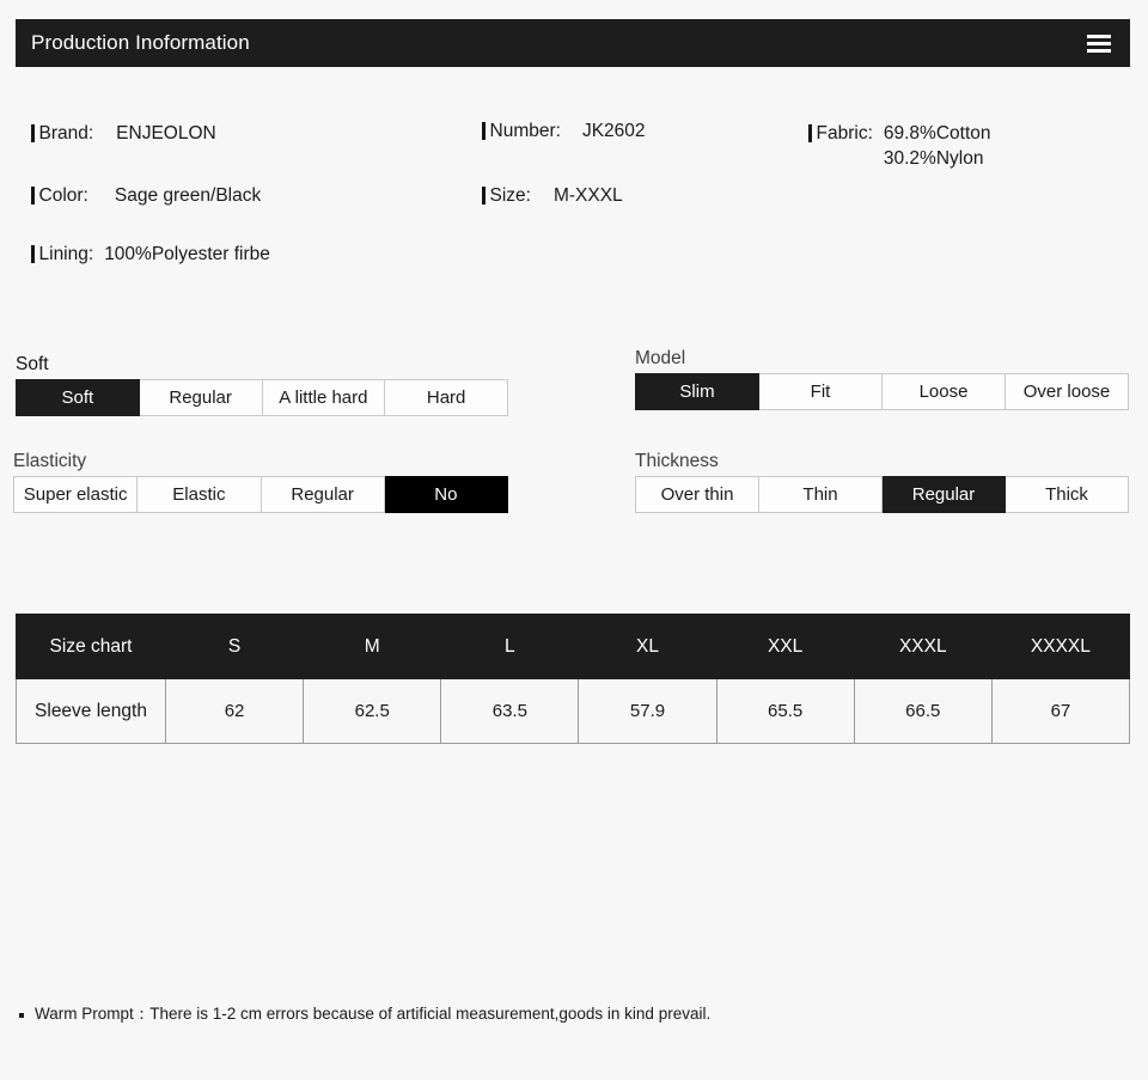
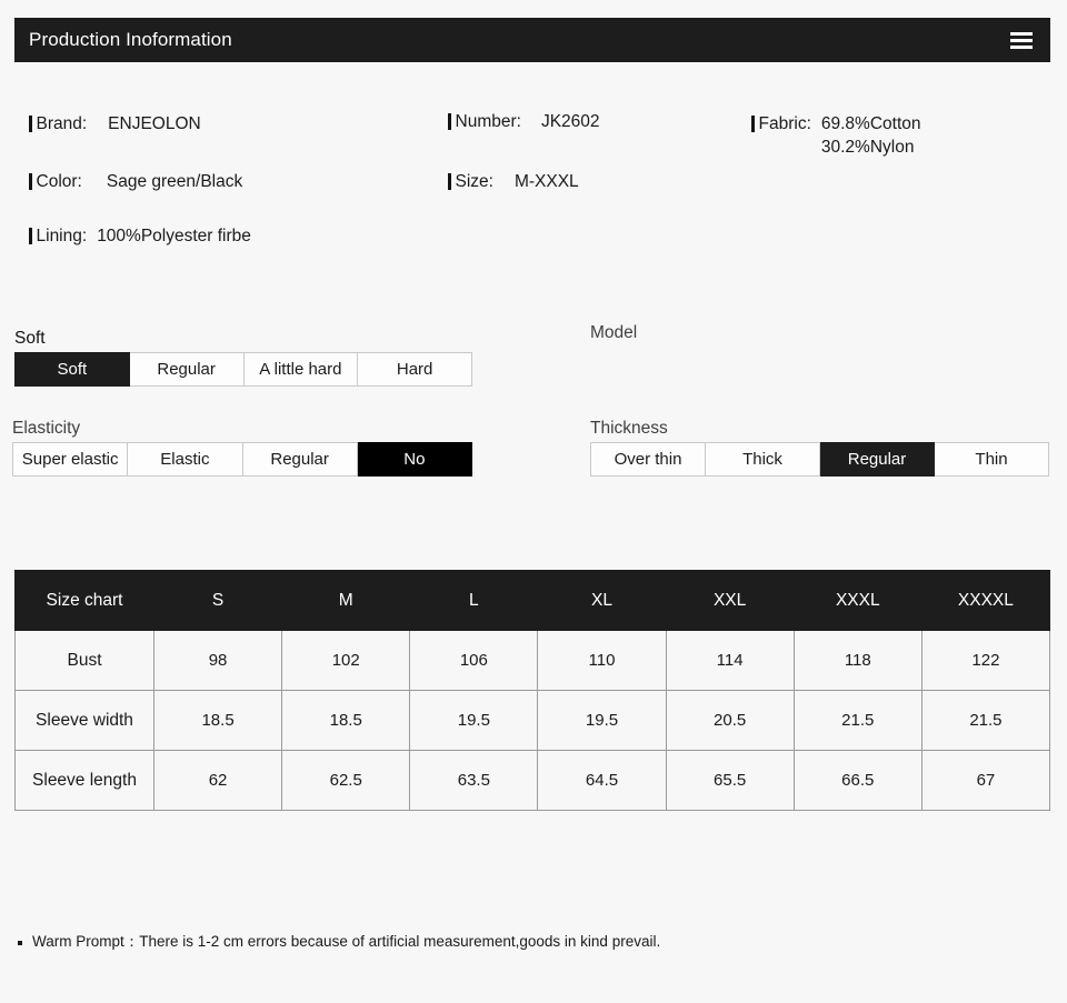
  Production Inoformation
  Brand:
  ENJEOLON
  Color:
  Sage green/Black
  Lining:
  100%Polyester firbe
  Number:
  JK2602
  Size:
  M-XXXL
  Fabric:
  69.8%Cotton
  30.2%Nylon
  Soft
  Soft
  Regular
  A little hard
  Hard
  Elasticity
  Super elastic
  Elastic
  Regular
  No
  Model
- Slim
- Fit
- Loose
- Over loose
  Thickness
  Over thin
- Thin
+ Thick
  Regular
- Thick
+ Thin
  Size chart	S	M	L	XL	XXL	XXXL	XXXXL
+ Bust	98	102	106	110	114	118	122
+ Sleeve width	18.5	18.5	19.5	19.5	20.5	21.5	21.5
- Sleeve length	62	62.5	63.5	57.9	65.5	66.5	67
+ Sleeve length	62	62.5	63.5	64.5	65.5	66.5	67
  Warm Prompt：There is 1-2 cm errors because of artificial measurement,goods in kind prevail.
